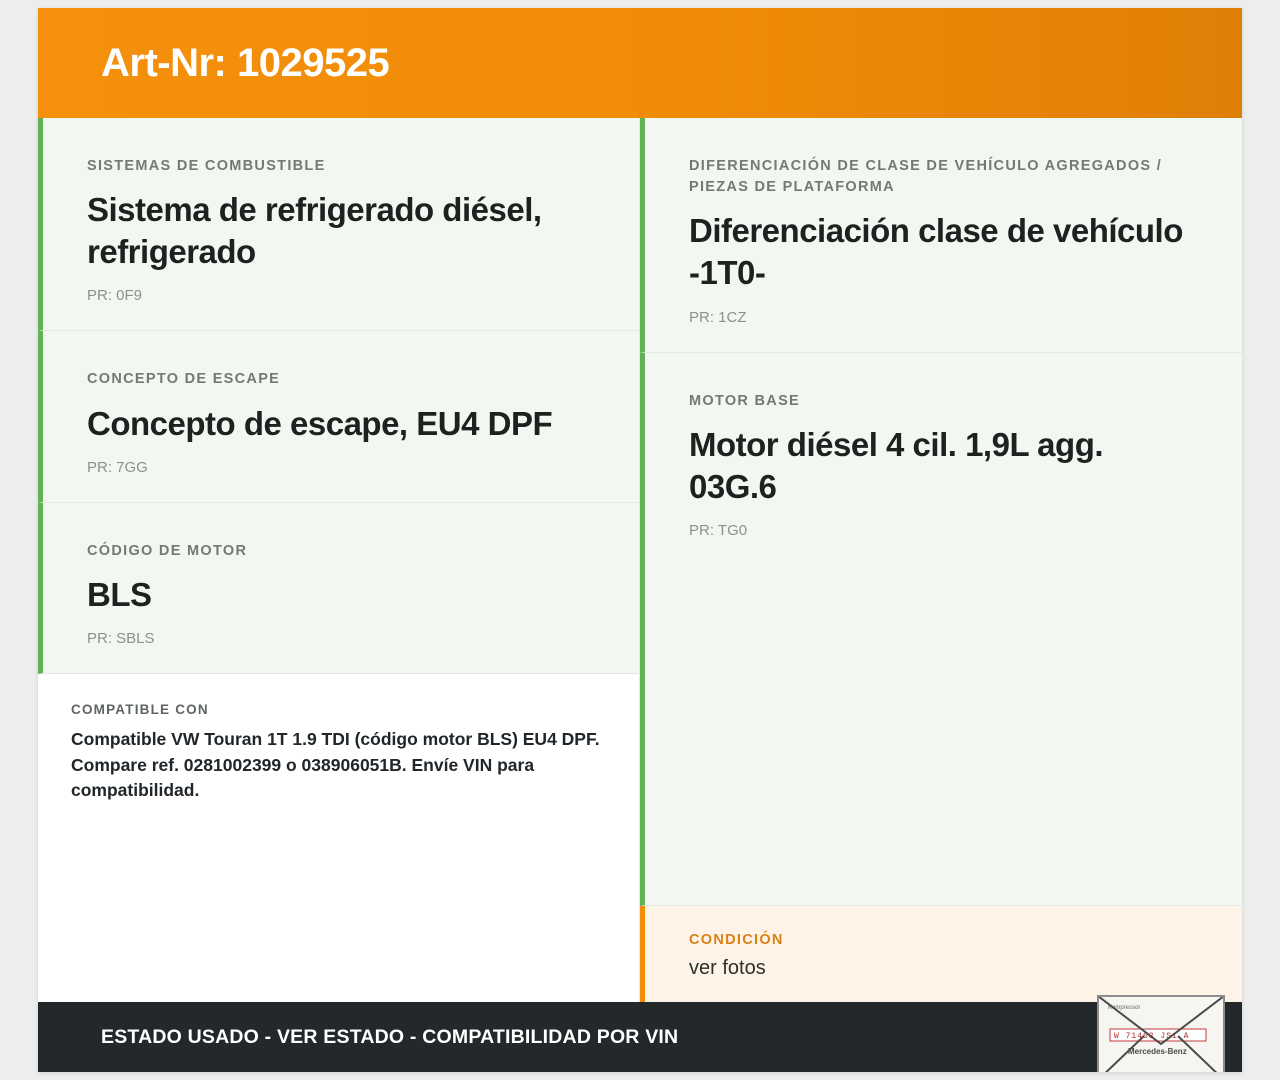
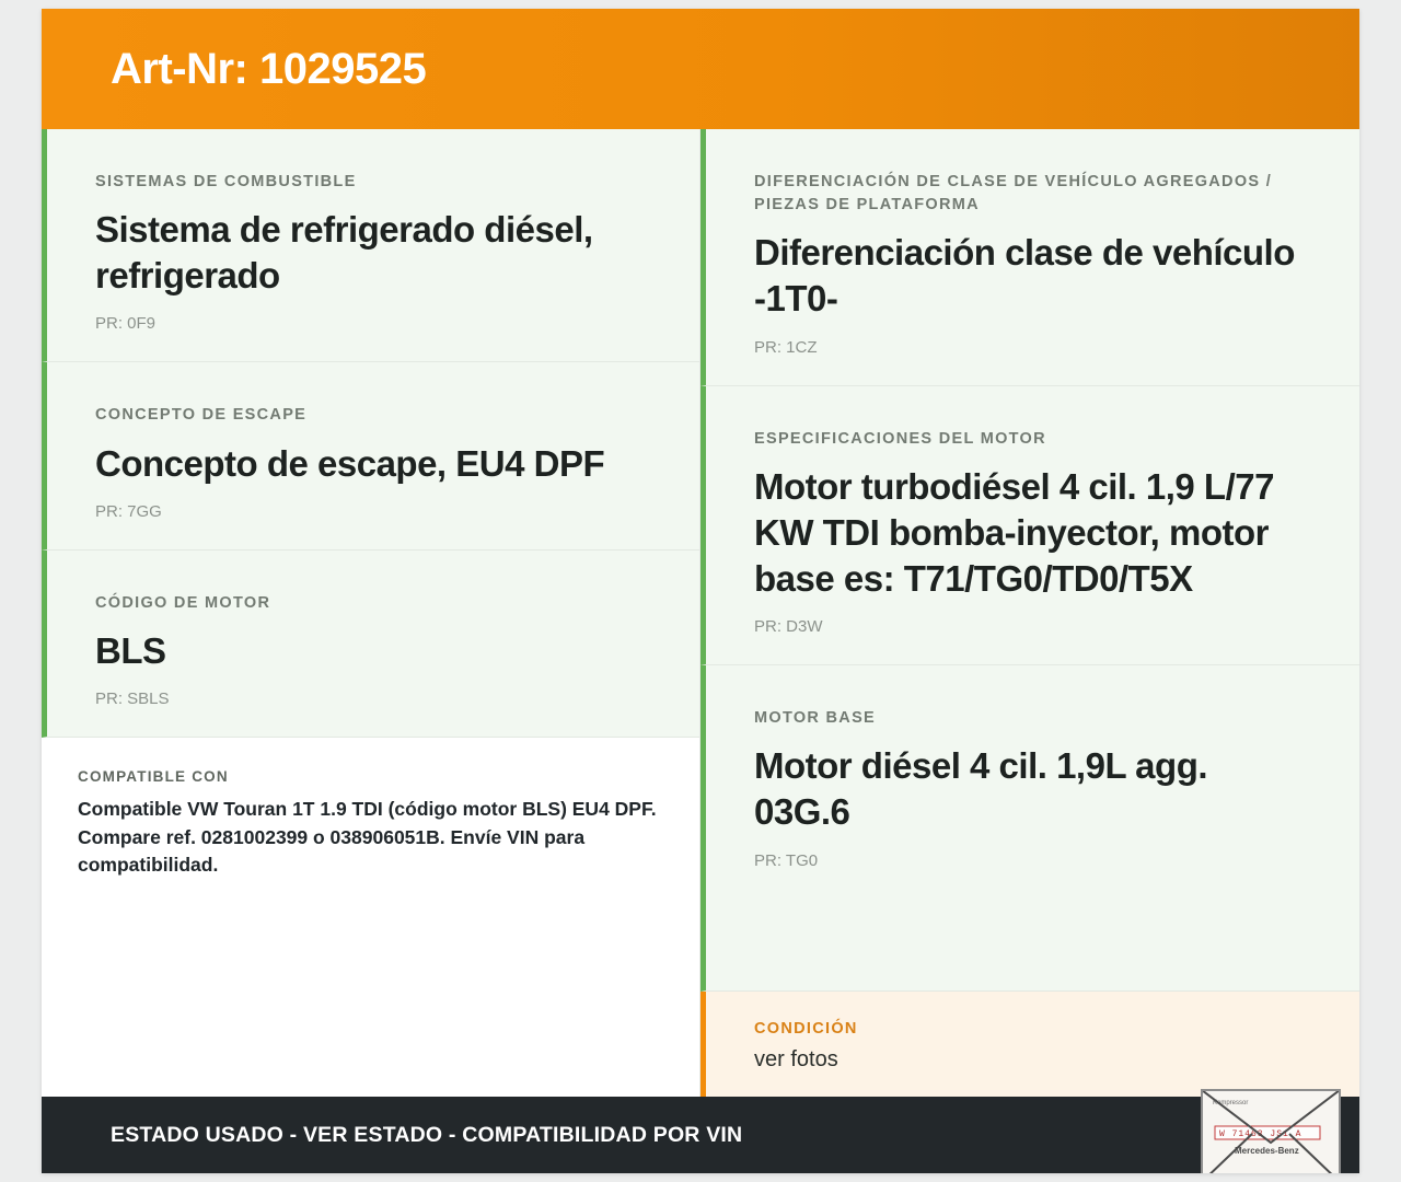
  Art-Nr: 1029525
  SISTEMAS DE COMBUSTIBLE
  Sistema de refrigerado diésel, refrigerado
  PR: 0F9
  CONCEPTO DE ESCAPE
  Concepto de escape, EU4 DPF
  PR: 7GG
  CÓDIGO DE MOTOR
  BLS
  PR: SBLS
  COMPATIBLE CON
  Compatible VW Touran 1T 1.9 TDI (código motor BLS) EU4 DPF. Compare ref. 0281002399 o 038906051B. Envíe VIN para compatibilidad.
  DIFERENCIACIÓN DE CLASE DE VEHÍCULO AGREGADOS / PIEZAS DE PLATAFORMA
  Diferenciación clase de vehículo -1T0-
  PR: 1CZ
+ ESPECIFICACIONES DEL MOTOR
+ Motor turbodiésel 4 cil. 1,9 L/77 KW TDI bomba-inyector, motor base es: T71/TG0/TD0/T5X
+ PR: D3W
  MOTOR BASE
  Motor diésel 4 cil. 1,9L agg. 03G.6
  PR: TG0
  CONDICIÓN
  ver fotos
  ESTADO USADO - VER ESTADO - COMPATIBILIDAD POR VIN
  W 7146 JS1 A
  Mercedes-Benz
